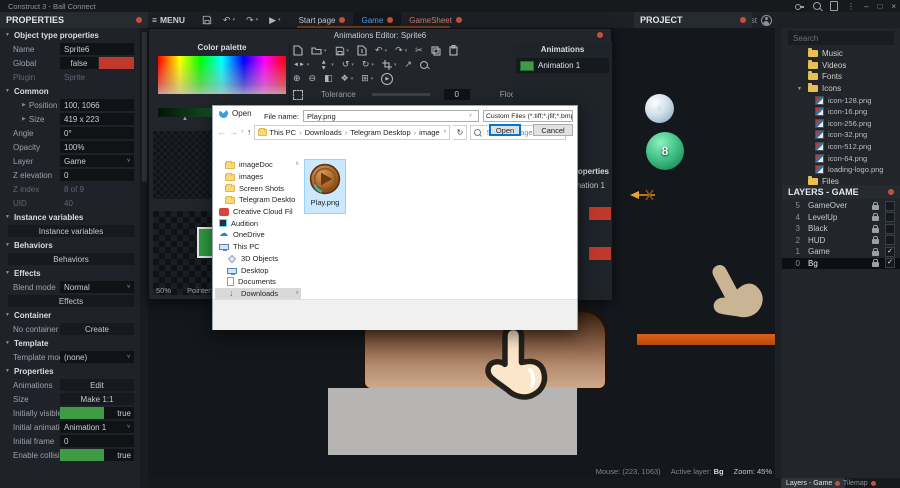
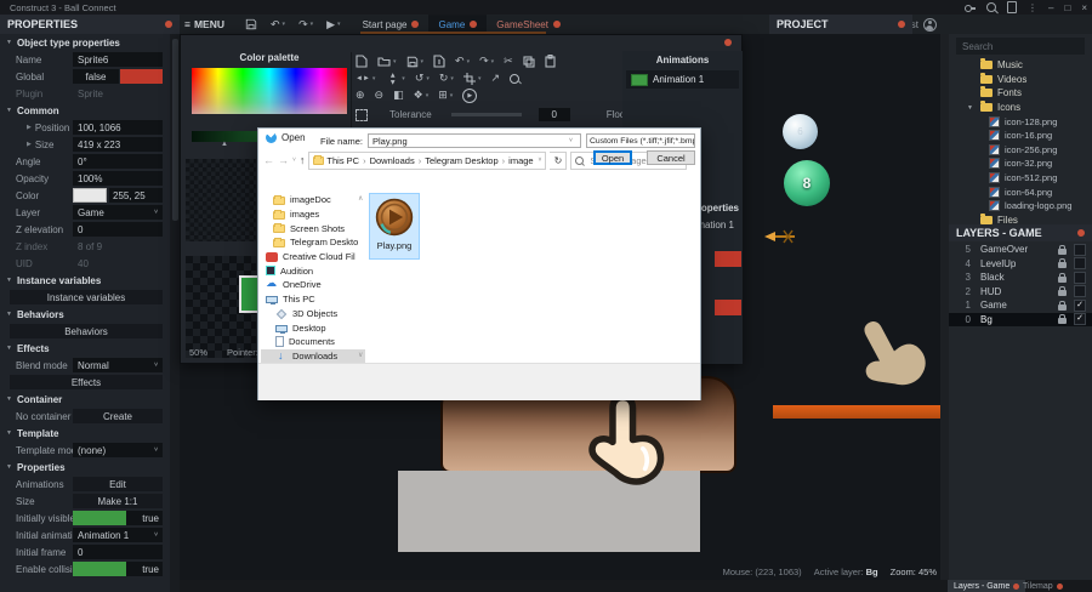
  6
  8
  Mouse: (223, 1063)
  Active layer: Bg
  Zoom: 45%
  Construct 3 - Ball Connect
  ⋮
  –
  □
  ×
  PROPERTIES
  ≡
  MENU
  ↶
  ↷
  ▶
  Start page
  Game
  GameSheet
  PROJECT
  Object type properties
  Name
  Sprite6
  Global
  false
  Plugin
  Sprite
  Common
  Position
  100, 1066
  Size
  419 x 223
  Angle
  0°
  Opacity
  100%
+ Color
+ 255, 25
  Layer
  Game
  Z elevation
  0
  Z index
  8 of 9
  UID
  40
  Instance variables
  Instance variables
  Behaviors
  Behaviors
  Effects
  Blend mode
  Normal
  Effects
  Container
  No container
  Create
  Template
  Template mo
  (none)
  Properties
  Animations
  Edit
  Size
  Make 1:1
  Initially visibl
  true
  Initial animati
  Animation 1
  Initial frame
  0
  Enable collisi
  true
- Animations Editor: Sprite6
  Color palette
  ↶
  ↷
  ✂
  ↺
  ↻
  ↗
  ⊕
  ⊖
  ◧
  ❖
  ⊞
  Tolerance
  0
  Animations
  Animation 1
  operties
  50%
  Search
  Music
  Videos
  Fonts
  Icons
  icon-128.png
  icon-16.png
  icon-256.png
  icon-32.png
  icon-512.png
  icon-64.png
  loading-logo.png
  Files
  LAYERS - GAME
  5
  GameOver
  4
  LevelUp
  3
  Black
  2
  HUD
  1
  Game
  0
  Bg
  Open
  ←
  →
  ↑
  This PC
  Downloads
  Telegram Desktop
  image
  ↻
  imageDoc
  images
  Screen Shots
  Telegram Deskto
  Creative Cloud Fil
  Audition
  OneDrive
  This PC
  3D Objects
  Desktop
  Documents
  Downloads
  Play.png
  File name:
  Play.png
  Open
  Cancel
